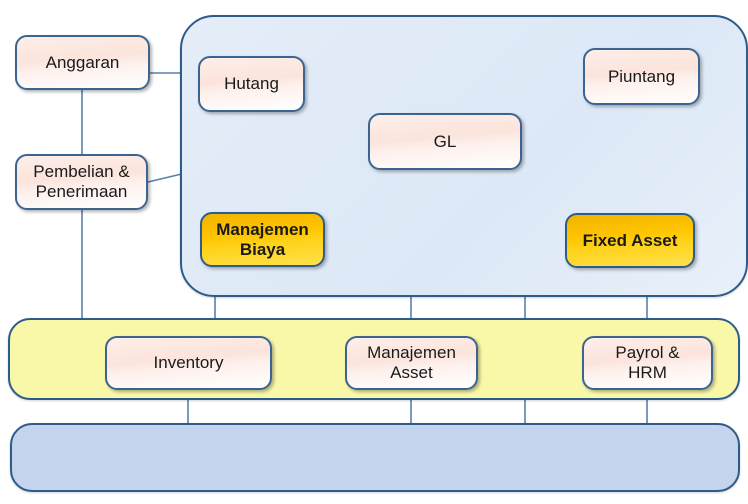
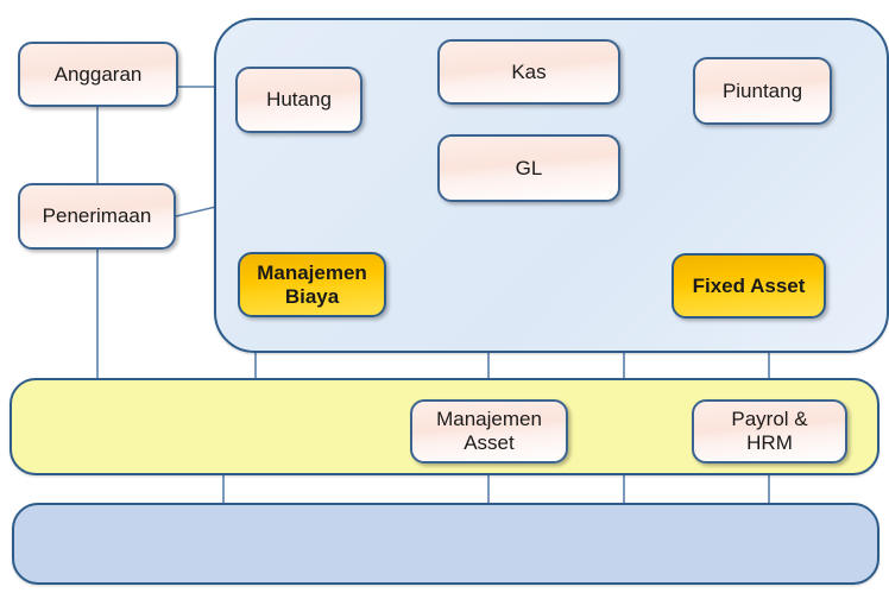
  Anggaran
- Pembelian &
  Penerimaan
  Hutang
+ Kas
  Piuntang
  GL
  Manajemen
  Biaya
  Fixed Asset
- Inventory
  Manajemen
  Asset
  Payrol &
  HRM
